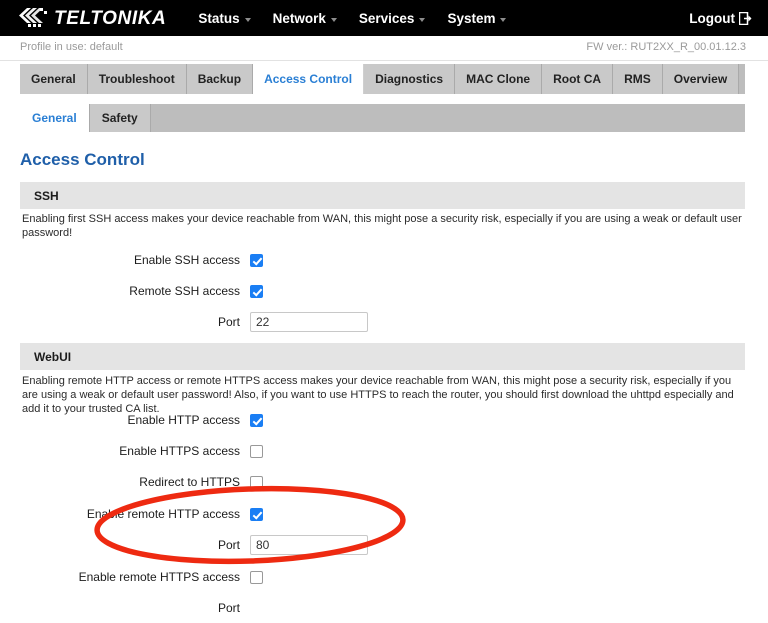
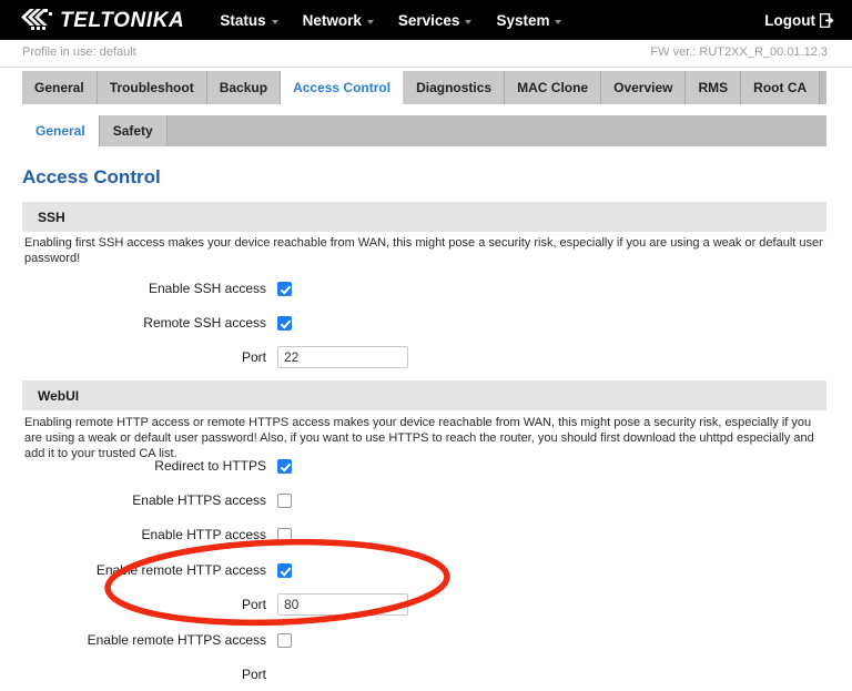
  TELTONIKA
  Status
  Network
  Services
  System
  Logout
  Profile in use: default
  FW ver.: RUT2XX_R_00.01.12.3
  General
  Troubleshoot
  Backup
  Access Control
  Diagnostics
  MAC Clone
- Root CA
+ Overview
  RMS
- Overview
+ Root CA
  General
  Safety
  Access Control
  SSH
  Enabling first SSH access makes your device reachable from WAN, this might pose a security risk, especially if you are using a weak or default user password!
  Enable SSH access
  Remote SSH access
  Port
  22
  WebUI
  Enabling remote HTTP access or remote HTTPS access makes your device reachable from WAN, this might pose a security risk, especially if you are using a weak or default user password! Also, if you want to use HTTPS to reach the router, you should first download the uhttpd especially and add it to your trusted CA list.
- Enable HTTP access
+ Redirect to HTTPS
  Enable HTTPS access
- Redirect to HTTPS
+ Enable HTTP access
  Enae remote HTTP access
  Port
  80
  Enable remote HTTPS access
  Port
